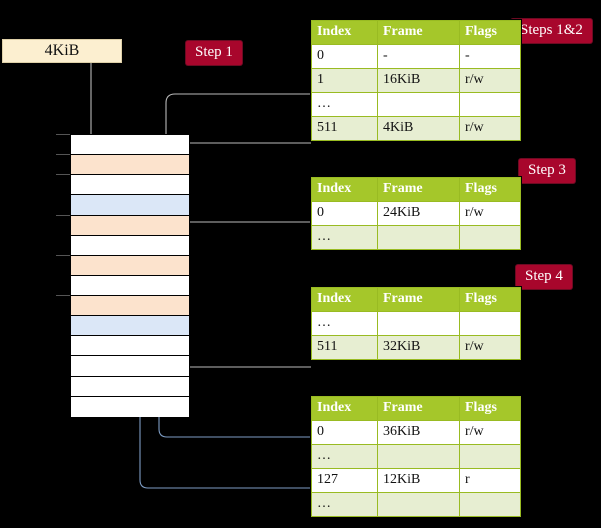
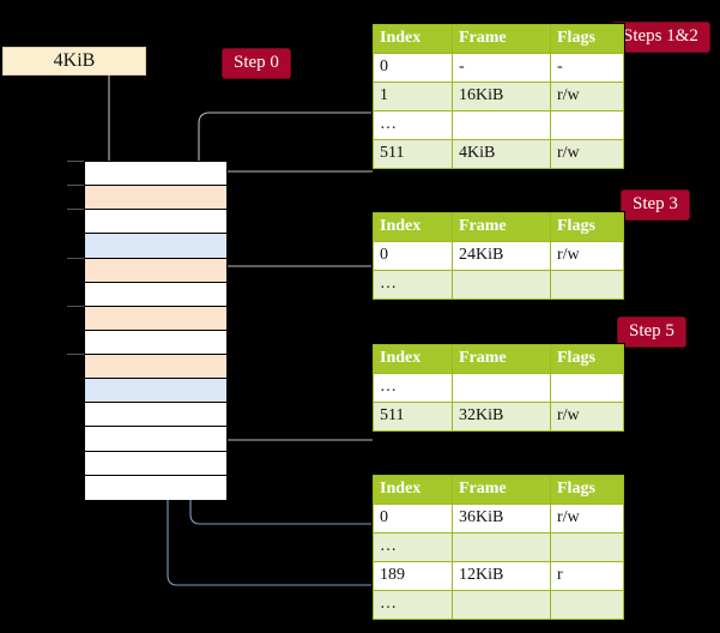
  4KiB
- Step 1
+ Step 0
  Steps 1&2
  Step 3
- Step 4
+ Step 5
  Index	Frame	Flags
  0	-	-
  1	16KiB	r/w
  …
  511	4KiB	r/w
  Index	Frame	Flags
  0	24KiB	r/w
  …
  Index	Frame	Flags
  …
  511	32KiB	r/w
  Index	Frame	Flags
  0	36KiB	r/w
  …
- 127	12KiB	r
+ 189	12KiB	r
  …
